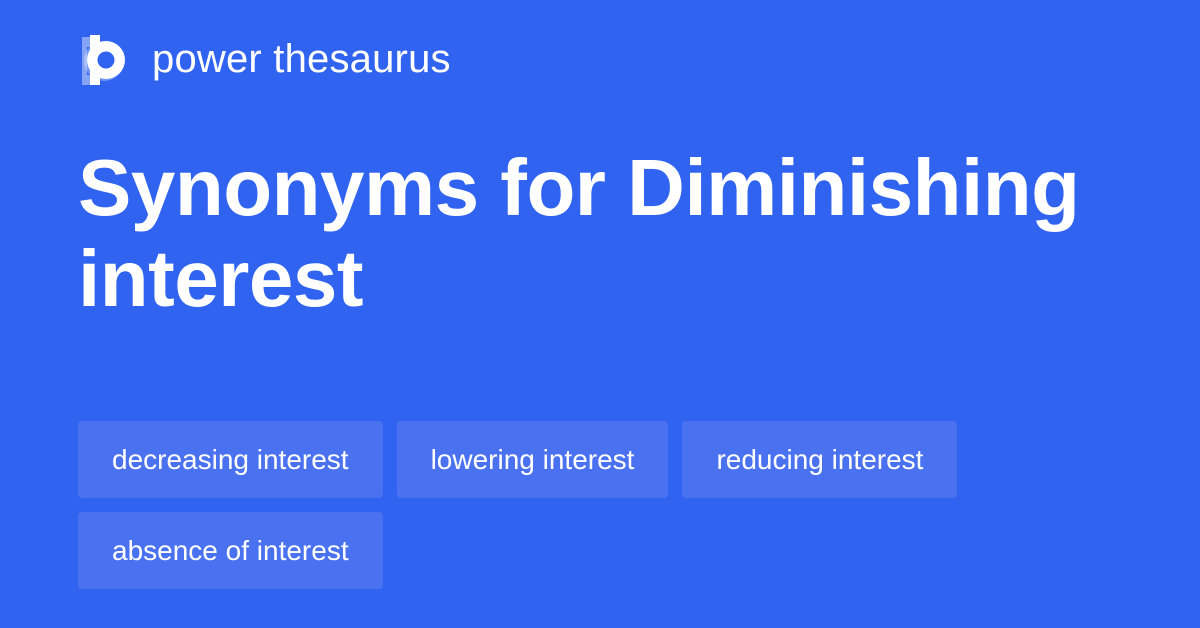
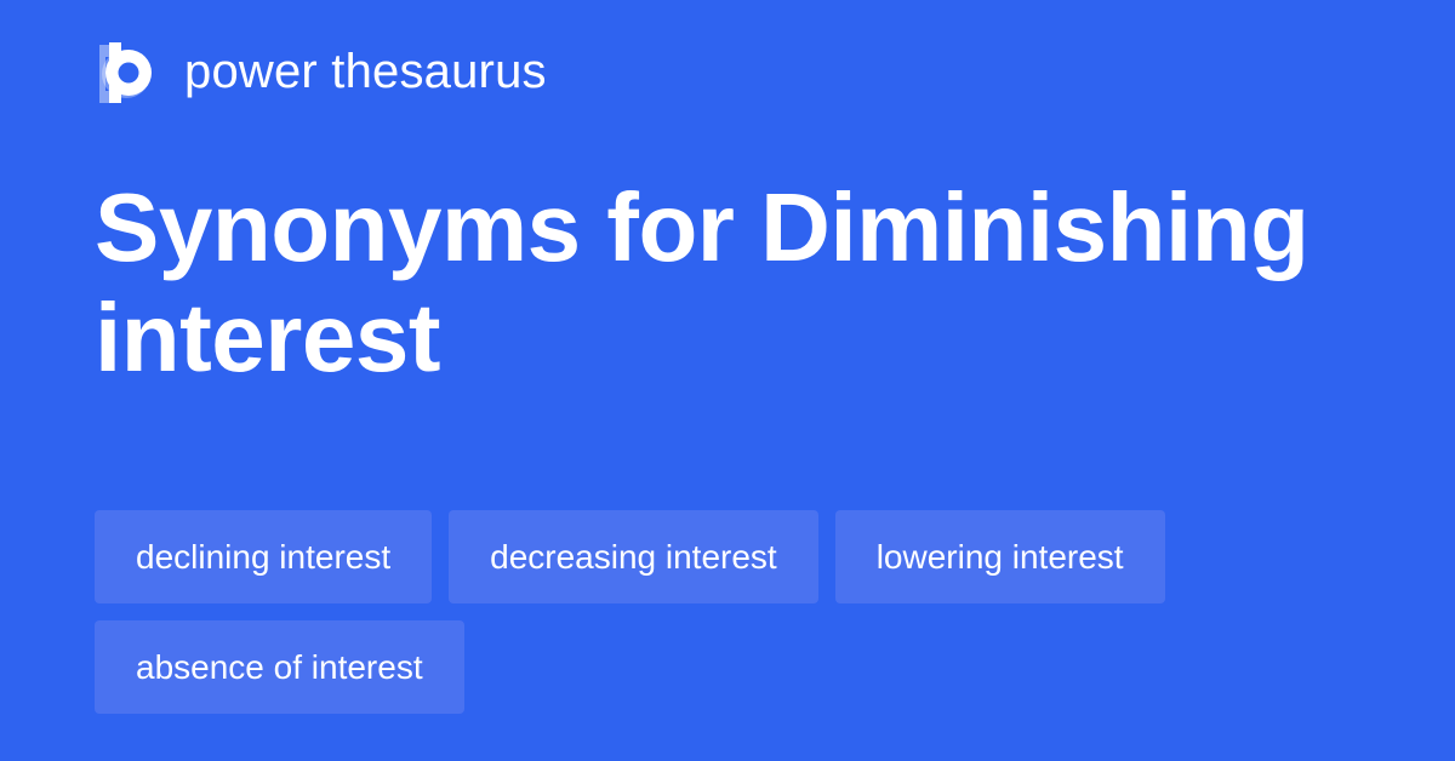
  power thesaurus
  Synonyms for Diminishing interest
+ declining interest
  decreasing interest
  lowering interest
- reducing interest
  absence of interest
